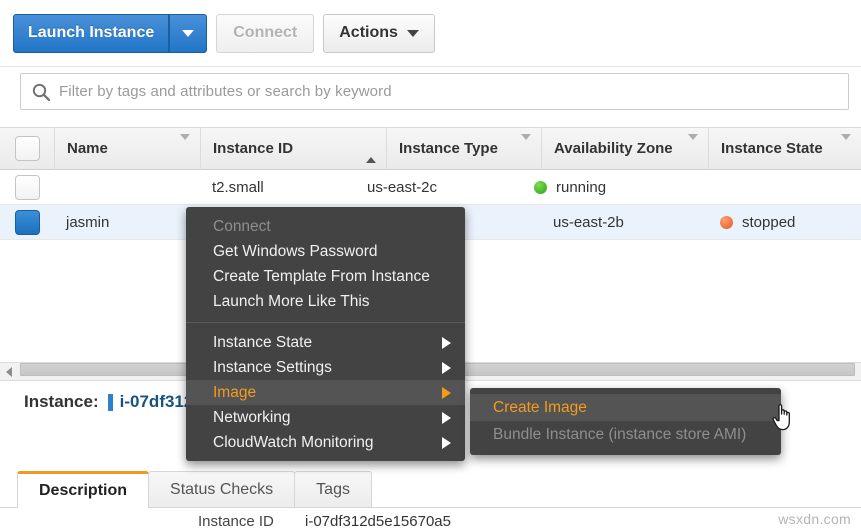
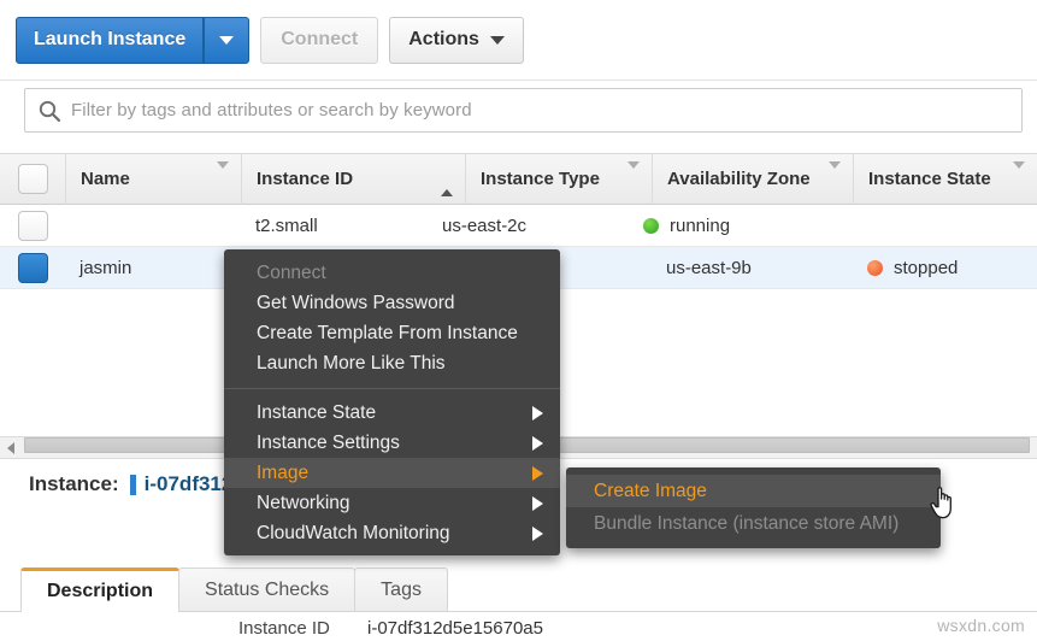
  Launch Instance
  Connect
  Actions
  Filter by tags and attributes or search by keyword
  Name
  Instance ID
  Instance Type
  Availability Zone
  Instance State
  t2.small
  us-east-2c
  running
  jasmin
- us-east-2b
+ us-east-9b
  stopped
  Instance:
  Description
  Status Checks
  Tags
  Instance ID
  i-07df312d5e15670a5
  wsxdn.com
  Connect
  Get Windows Password
  Create Template From Instance
  Launch More Like This
  Instance State
  Instance Settings
  Image
  Networking
  CloudWatch Monitoring
  Create Image
  Bundle Instance (instance store AMI)
